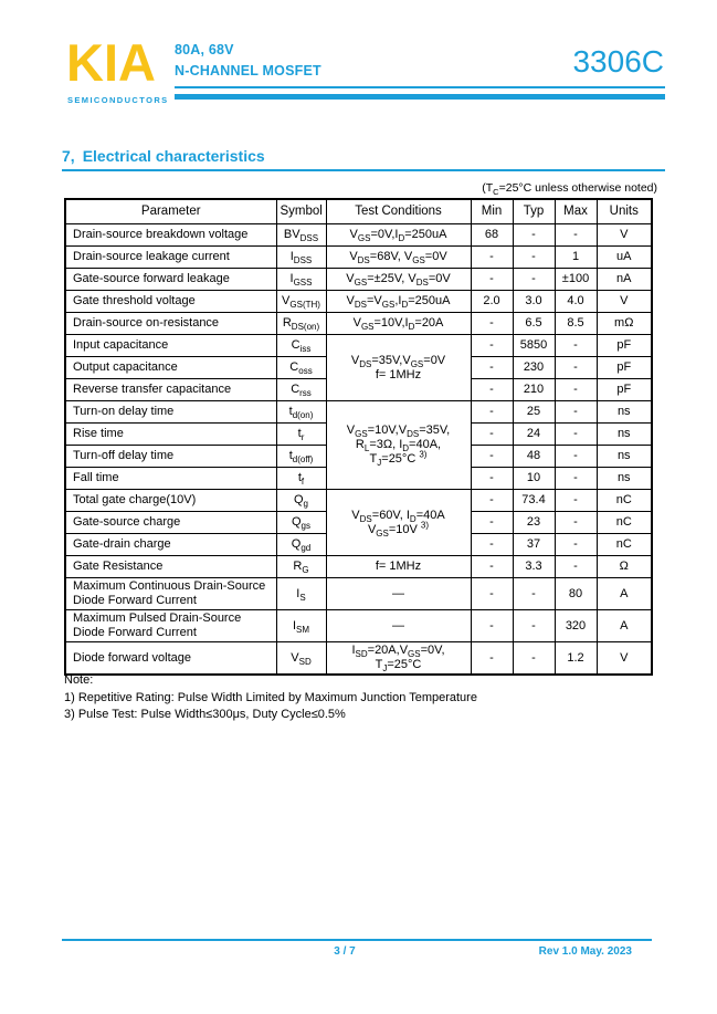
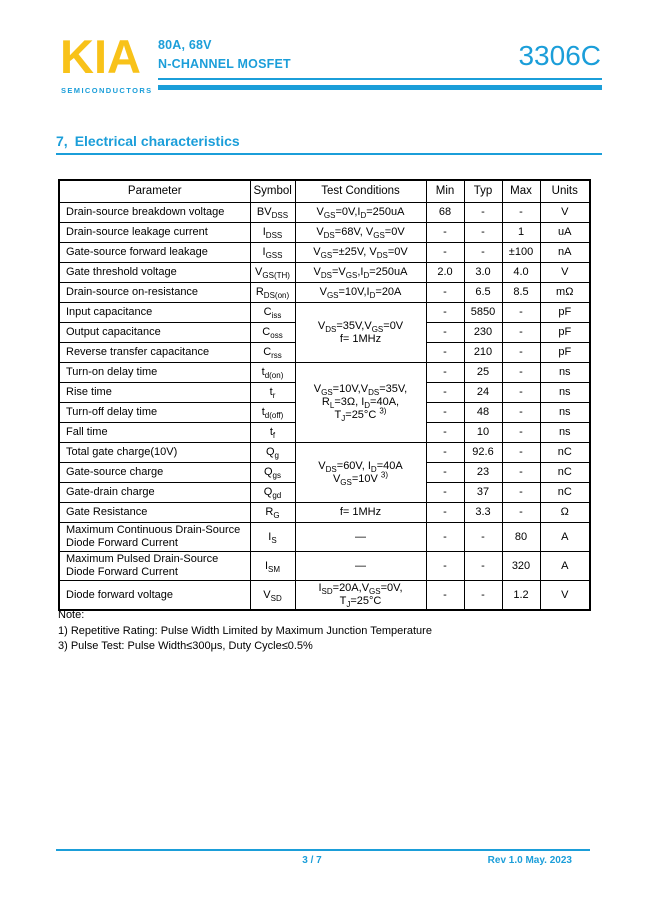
  KIA
  SEMICONDUCTORS
  80A, 68V
  N-CHANNEL MOSFET
  3306C
  7, Electrical characteristics
- (TC=25°C unless otherwise noted)
  Parameter	Symbol	Test Conditions	Min	Typ	Max	Units
  Drain-source breakdown voltage	BVDSS	VGS=0V,ID=250uA	68	-	-	V
  Drain-source leakage current	IDSS	VDS=68V, VGS=0V	-	-	1	uA
  Gate-source forward leakage	IGSS	VGS=±25V, VDS=0V	-	-	±100	nA
  Gate threshold voltage	VGS(TH)	VDS=VGS,ID=250uA	2.0	3.0	4.0	V
  Drain-source on-resistance	RDS(on)	VGS=10V,ID=20A	-	6.5	8.5	mΩ
  Input capacitance	Ciss	VDS=35V,VGS=0Vf= 1MHz	-	5850	-	pF
  Output capacitance	Coss	-	230	-	pF
  Reverse transfer capacitance	Crss	-	210	-	pF
  Turn-on delay time	td(on)	VGS=10V,VDS=35V,RL=3Ω, ID=40A,TJ=25°C 3)	-	25	-	ns
  Rise time	tr	-	24	-	ns
  Turn-off delay time	td(off)	-	48	-	ns
  Fall time	tf	-	10	-	ns
- Total gate charge(10V)	Qg	VDS=60V, ID=40AVGS=10V 3)	-	73.4	-	nC
+ Total gate charge(10V)	Qg	VDS=60V, ID=40AVGS=10V 3)	-	92.6	-	nC
  Gate-source charge	Qgs	-	23	-	nC
  Gate-drain charge	Qgd	-	37	-	nC
  Gate Resistance	RG	f= 1MHz	-	3.3	-	Ω
  Maximum Continuous Drain-SourceDiode Forward Current	IS	—	-	-	80	A
  Maximum Pulsed Drain-SourceDiode Forward Current	ISM	—	-	-	320	A
  Diode forward voltage	VSD	ISD=20A,VGS=0V,TJ=25°C	-	-	1.2	V
  Note:
  1) Repetitive Rating: Pulse Width Limited by Maximum Junction Temperature
  3) Pulse Test: Pulse Width≤300μs, Duty Cycle≤0.5%
  3 / 7
  Rev 1.0 May. 2023
